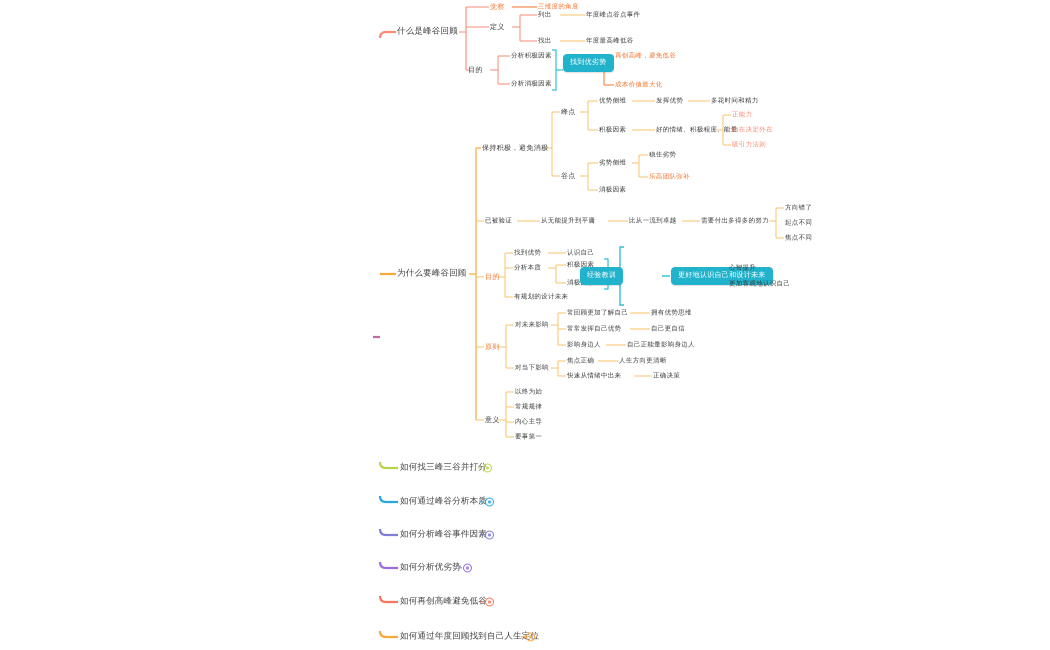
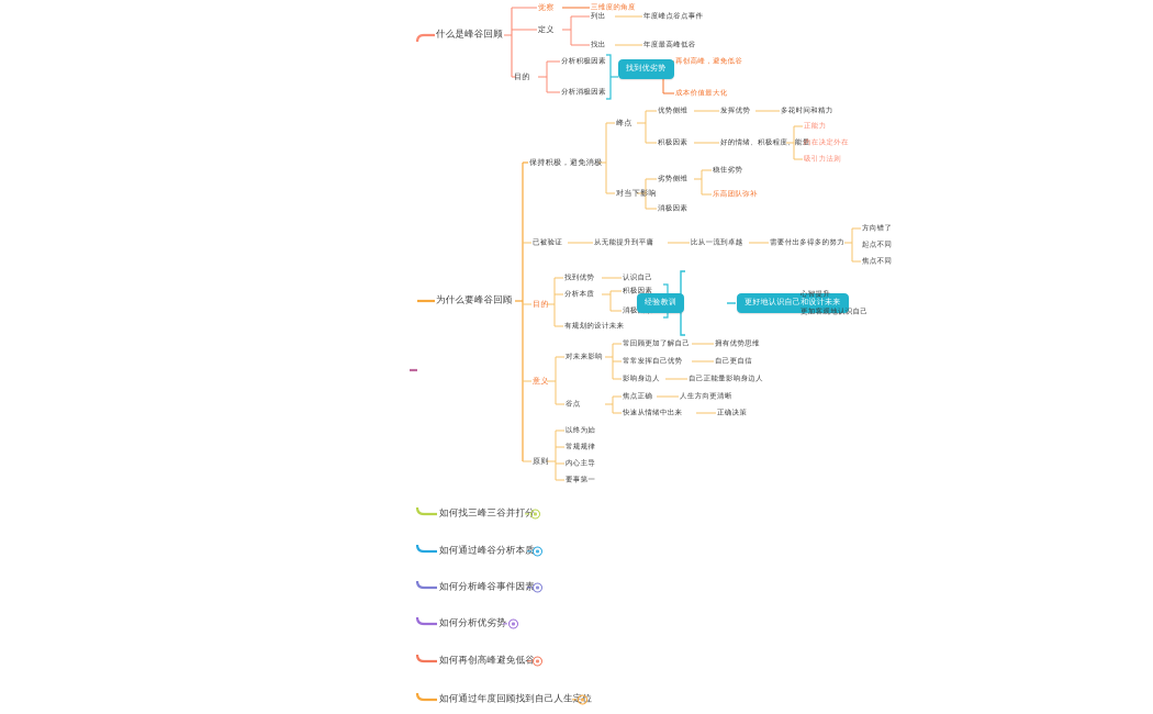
  什么是峰谷回顾
  觉察
  三维度的角度
  定义
  列出
  年度峰点谷点事件
  找出
  年度最高峰低谷
  目的
  分析积极因素
  分析消极因素
  找到优劣势
  再创高峰，避免低谷
  成本价值最大化
  为什么要峰谷回顾
  保持积极，避免消极
  峰点
  优势侧维
  发挥优势
  多花时间和精力
  积极因素
  好的情绪、积极程度、能量
  正能力
  内在决定外在
  吸引力法则
- 谷点
+ 对当下影响
  劣势侧维
  稳住劣势
  乐高团队弥补
  消极因素
  已被验证
  从无能提升到平庸
  比从一流到卓越
  需要付出多得多的努力
  方向错了
  起点不同
  焦点不同
  目的
  找到优势
  认识自己
  分析本质
  积极因素
  有规划的设计未来
  经验教训
  更好地认识自己和设计未来
  心智提升
  更加客观地认识自己
- 原则
+ 意义
  对未来影响
  常回顾更加了解自己
  拥有优势思维
  常常发挥自己优势
  自己更自信
  影响身边人
  自己正能量影响身边人
- 对当下影响
+ 谷点
  焦点正确
  人生方向更清晰
  快速从情绪中出来
  正确决策
- 意义
+ 原则
  以终为始
  常规规律
  内心主导
  要事第一
  如何找三峰三谷并打分
  如何通过峰谷分析本
  如何分析峰谷事件因
  如何分析优劣势
  如何再创高峰避免低
  如何通过年度回顾找到自己人生定位
